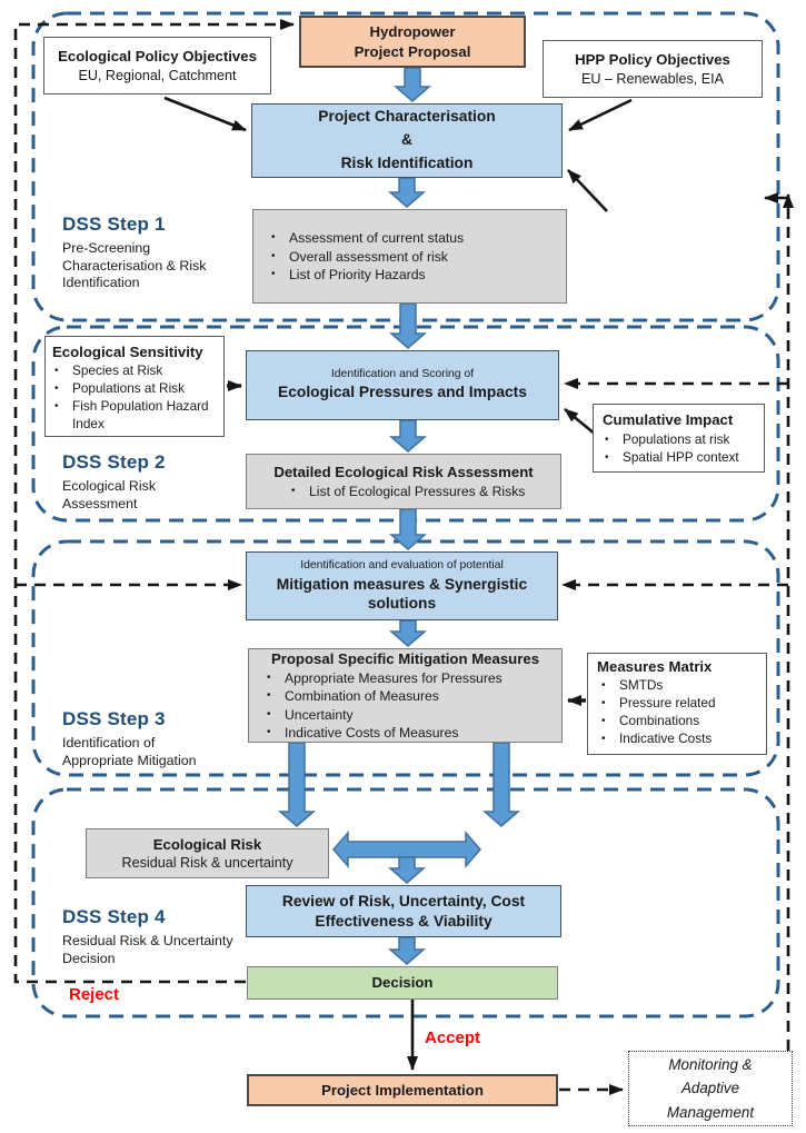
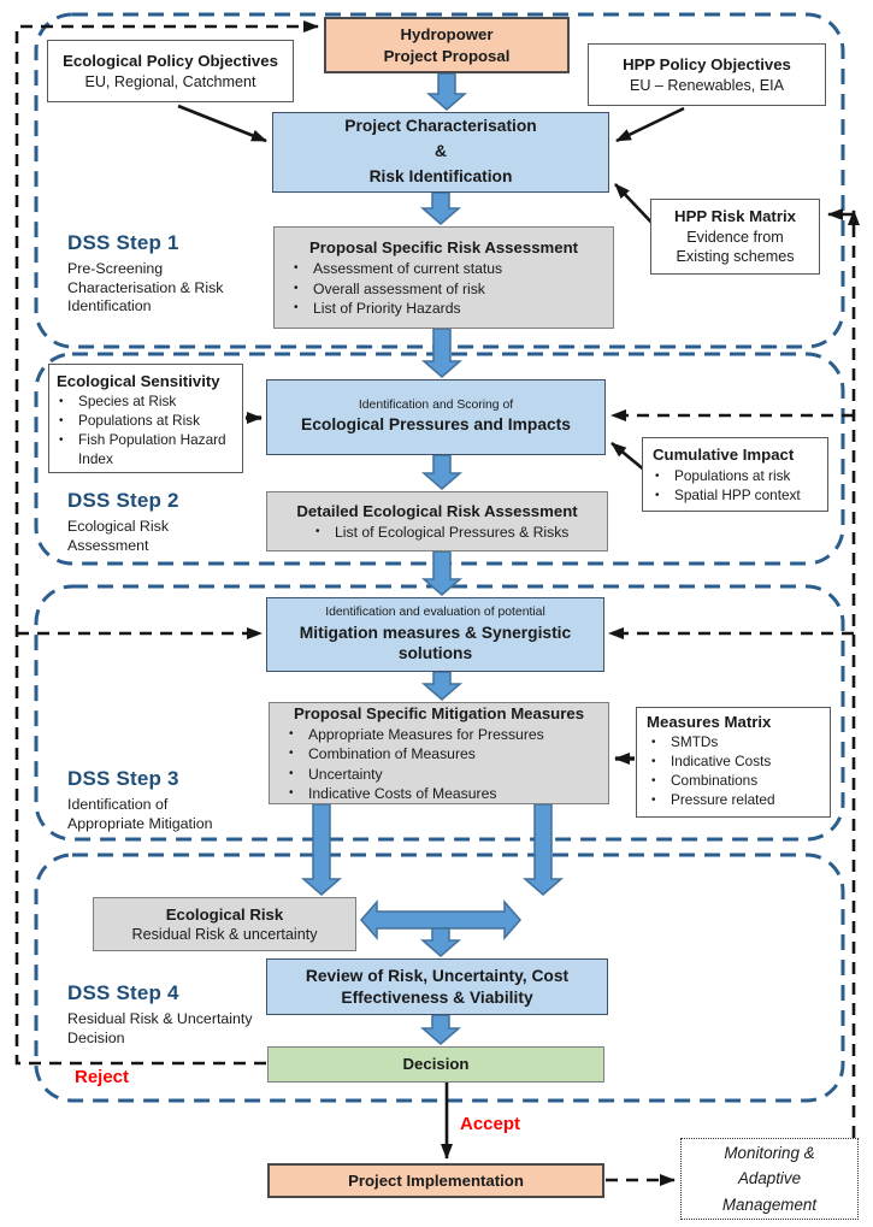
  Hydropower
  Project Proposal
  Ecological Policy Objectives
  EU, Regional, Catchment
  HPP Policy Objectives
  EU – Renewables, EIA
  Project Characterisation
  &
  Risk Identification
+ HPP Risk Matrix
+ Evidence from
+ Existing schemes
+ Proposal Specific Risk Assessment
  •
  Assessment of current status
  •
  Overall assessment of risk
  •
  List of Priority Hazards
  DSS Step 1
  Pre-Screening Characterisation & Risk Identification
  Ecological Sensitivity
  •
  Species at Risk
  •
  Populations at Risk
  •
  Fish Population Hazard Index
  Identification and Scoring of
  Ecological Pressures and Impacts
  Cumulative Impact
  •
  Populations at risk
  •
  Spatial HPP context
  Detailed Ecological Risk Assessment
  •
  List of Ecological Pressures & Risks
  DSS Step 2
  Ecological Risk Assessment
  Identification and evaluation of potential
  Mitigation measures & Synergistic solutions
  Proposal Specific Mitigation Measures
  •
  Appropriate Measures for Pressures
  •
  Combination of Measures
  •
  Uncertainty
  •
  Indicative Costs of Measures
  Measures Matrix
  •
  SMTDs
  •
- Pressure related
+ Indicative Costs
  •
  Combinations
  •
- Indicative Costs
+ Pressure related
  DSS Step 3
  Identification of Appropriate Mitigation
  Ecological Risk
  Residual Risk & uncertainty
  Review of Risk, Uncertainty, Cost Effectiveness & Viability
  Decision
  DSS Step 4
  Residual Risk & Uncertainty Decision
  Reject
  Accept
  Project Implementation
  Monitoring & Adaptive Management
